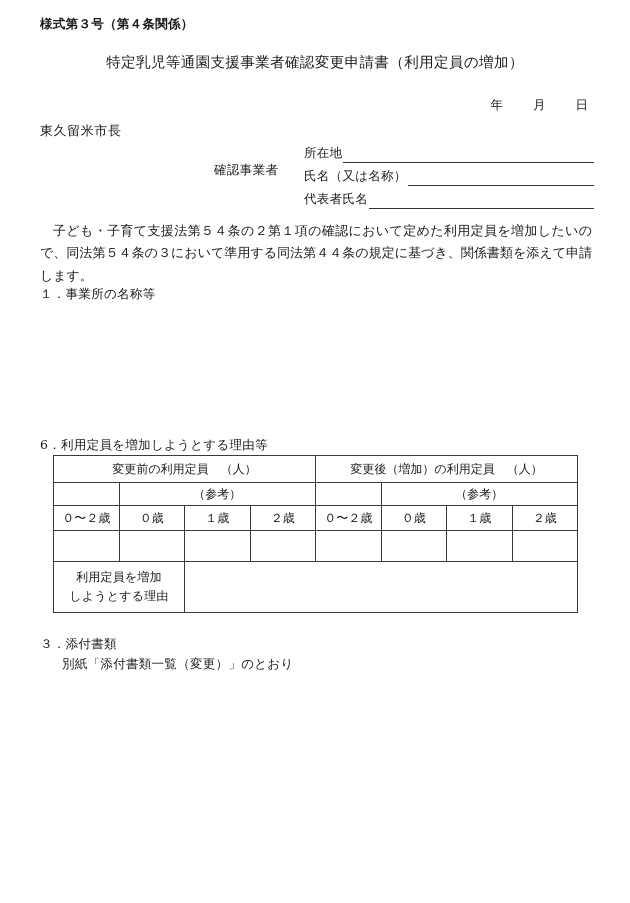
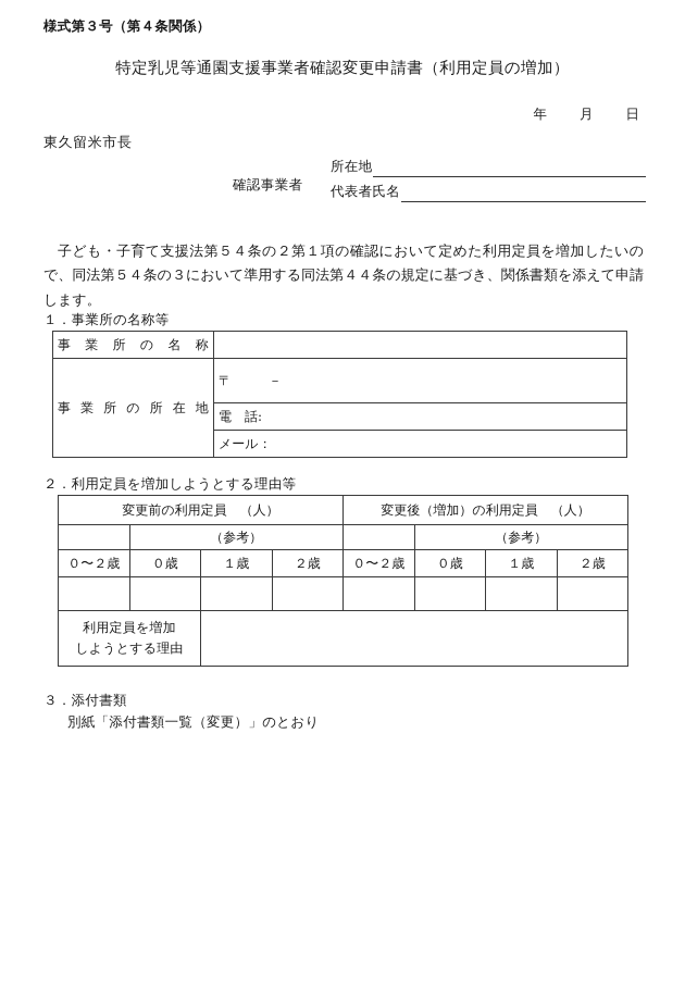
  様式第３号（第４条関係）
  特定乳児等通園支援事業者確認変更申請書（利用定員の増加）
  年 月 日
  東久留米市長
  確認事業者
  所在地
- 氏名（又は名称）
  代表者氏名
  子ども・子育て支援法第５４条の２第１項の確認において定めた利用定員を増加したいので、同法第５４条の３において準用する同法第４４条の規定に基づき、関係書類を添えて申請します。
  １．事業所の名称等
+ 事業所の名称
+ 事業所の所在地	〒 －
+ 電 話:
+ メール：
- 6．利用定員を増加しようとする理由等
+ ２．利用定員を増加しようとする理由等
  変更前の利用定員 （人）	変更後（増加）の利用定員 （人）
  	（参考）		（参考）
  ０〜２歳	０歳	１歳	２歳	０〜２歳	０歳	１歳	２歳
  利用定員を増加 しようとする理由
  ３．添付書類
  別紙「添付書類一覧（変更）」のとおり
